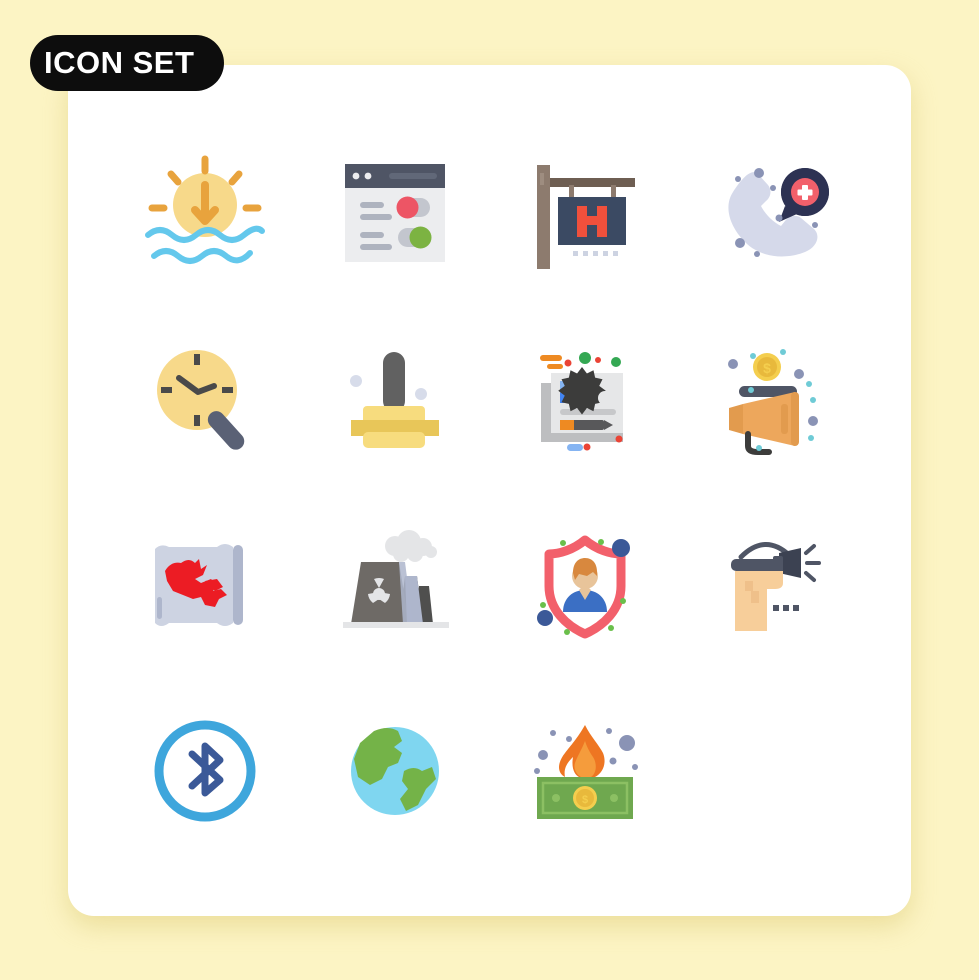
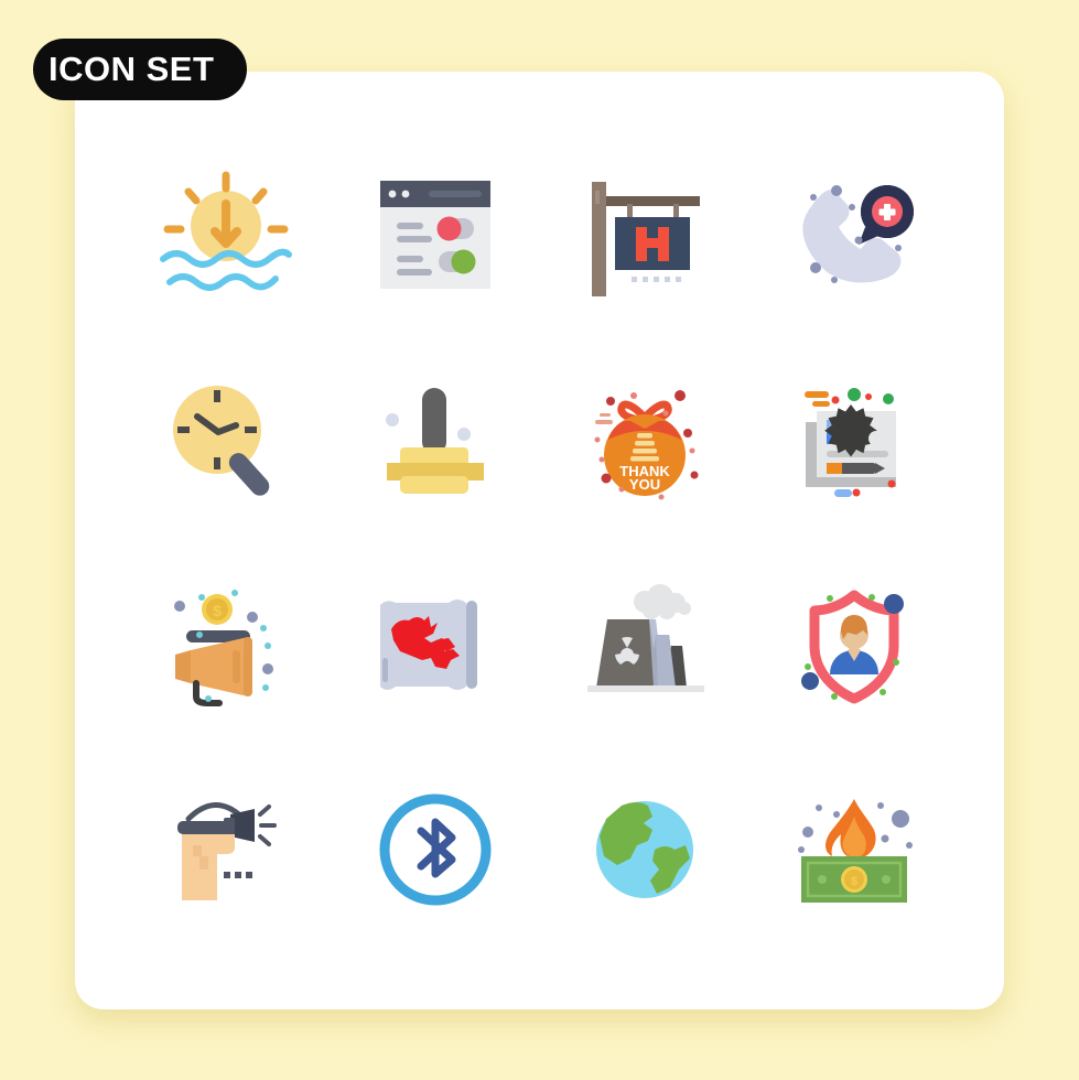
  ICON SET
+ THANK
+ YOU
